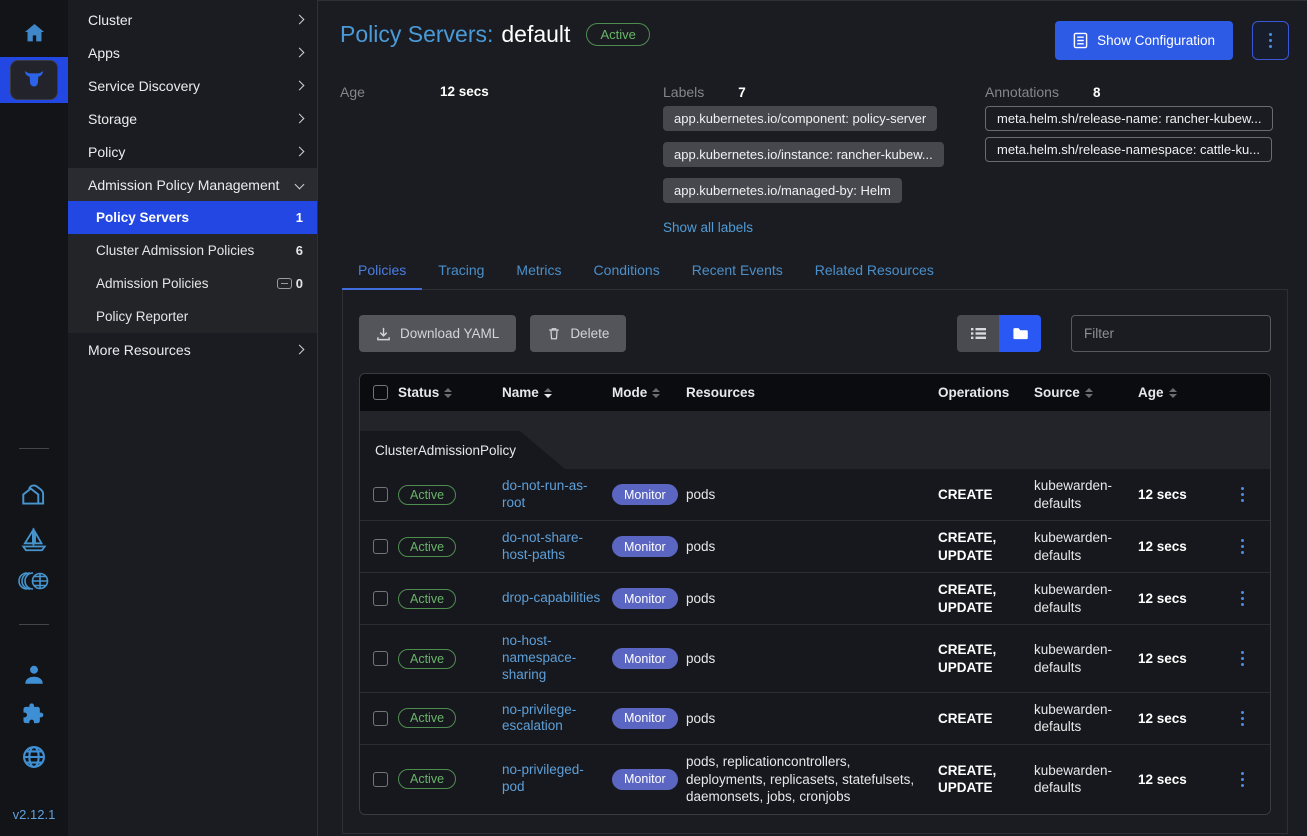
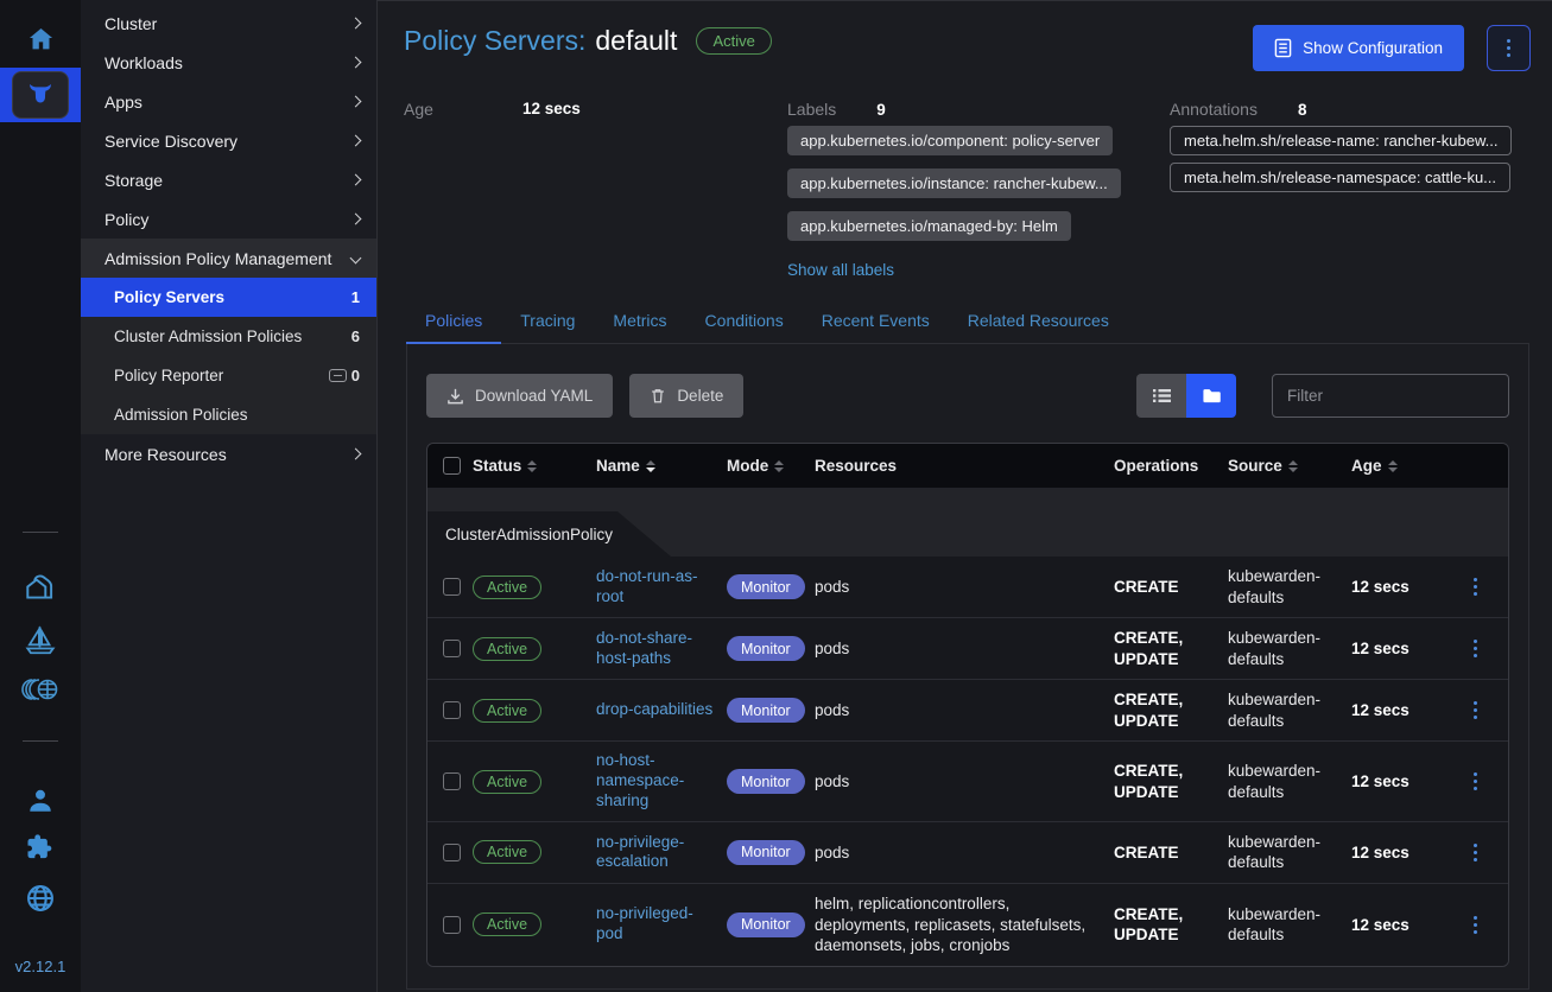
  v2.12.1
  Cluster
+ Workloads
  Apps
  Service Discovery
  Storage
  Policy
  Admission Policy Management
  Policy Servers
  1
  Cluster Admission Policies
  6
- Admission Policies
+ Policy Reporter
  0
- Policy Reporter
+ Admission Policies
  More Resources
  Policy Servers:
  default
  Active
  Show Configuration
  Age
  12 secs
  Labels
- 7
+ 9
  app.kubernetes.io/component: policy-server
  app.kubernetes.io/instance: rancher-kubew...
  app.kubernetes.io/managed-by: Helm
  Show all labels
  Annotations
  8
  meta.helm.sh/release-name: rancher-kubew...
  meta.helm.sh/release-namespace: cattle-ku...
  Policies
  Tracing
  Metrics
  Conditions
  Recent Events
  Related Resources
  Download YAML
  Delete
  Filter
  Status
  Name
  Mode
  Resources
  Operations
  Source
  Age
  ClusterAdmissionPolicy
  Active
  do-not-run-as-root
  Monitor
  pods
  CREATE
  kubewarden-defaults
  12 secs
  Active
  do-not-share-host-paths
  Monitor
  pods
  CREATE, UPDATE
  kubewarden-defaults
  12 secs
  Active
  drop-capabilities
  Monitor
  pods
  CREATE, UPDATE
  kubewarden-defaults
  12 secs
  Active
  no-host-namespace-sharing
  Monitor
  pods
  CREATE, UPDATE
  kubewarden-defaults
  12 secs
  Active
  no-privilege-escalation
  Monitor
  pods
  CREATE
  kubewarden-defaults
  12 secs
  Active
  no-privileged-pod
  Monitor
- pods, replicationcontrollers, deployments, replicasets, statefulsets, daemonsets, jobs, cronjobs
+ helm, replicationcontrollers, deployments, replicasets, statefulsets, daemonsets, jobs, cronjobs
  CREATE, UPDATE
  kubewarden-defaults
  12 secs
